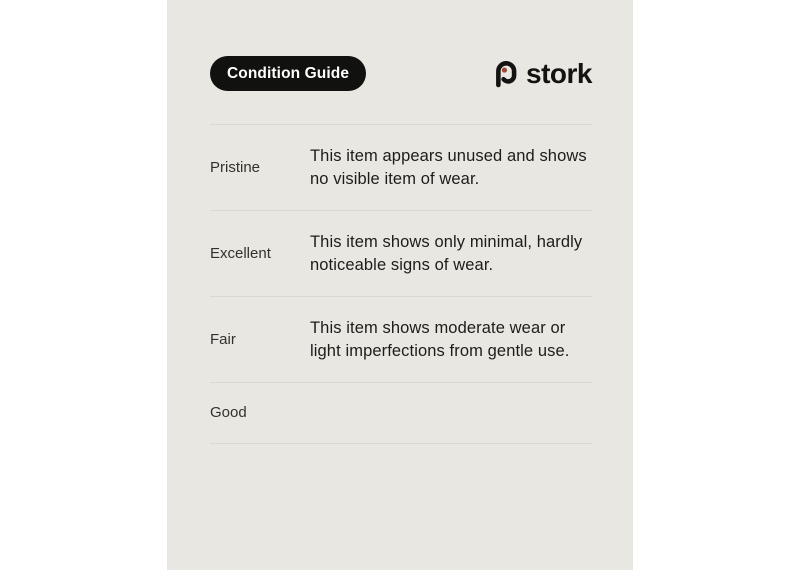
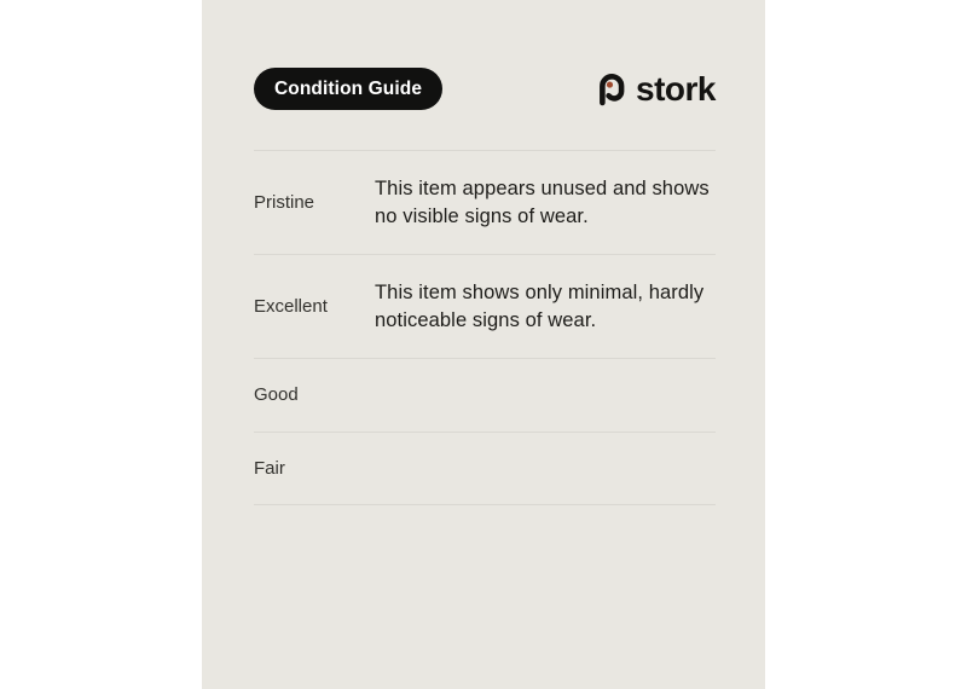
  Condition Guide
  stork
  Pristine
- This item appears unused and shows no visible item of wear.
+ This item appears unused and shows no visible signs of wear.
  Excellent
  This item shows only minimal, hardly noticeable signs of wear.
- Fair
+ Good
- This item shows moderate wear or light imperfections from gentle use.
- Good
+ Fair
